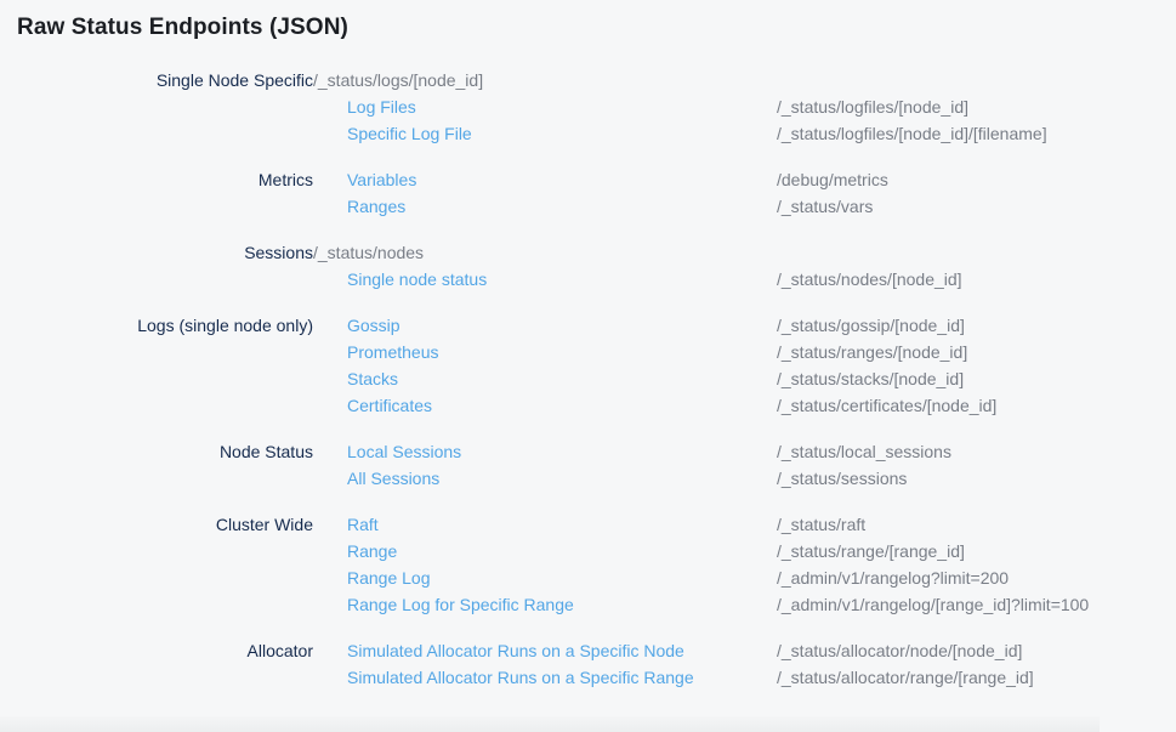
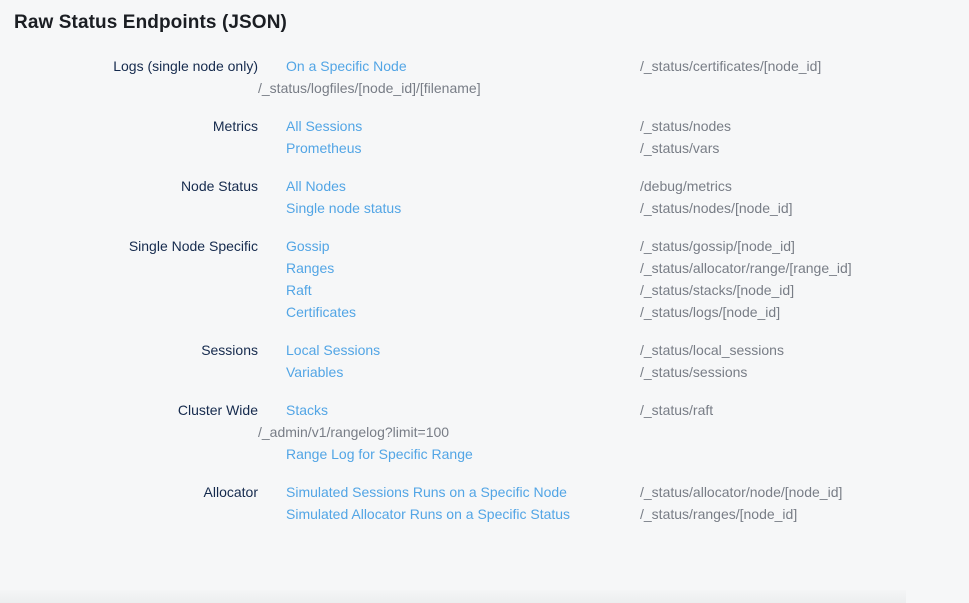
  Raw Status Endpoints (JSON)
- Single Node Specific
+ Logs (single node only)
+ On a Specific Node
- /_status/logs/[node_id]
+ /_status/certificates/[node_id]
- Log Files
- /_status/logfiles/[node_id]
- Specific Log File
  /_status/logfiles/[node_id]/[filename]
  Metrics
- Variables
+ All Sessions
- /debug/metrics
+ /_status/nodes
- Ranges
+ Prometheus
  /_status/vars
- Sessions
+ Node Status
+ All Nodes
- /_status/nodes
+ /debug/metrics
  Single node status
  /_status/nodes/[node_id]
- Logs (single node only)
+ Single Node Specific
  Gossip
  /_status/gossip/[node_id]
- Prometheus
+ Ranges
- /_status/ranges/[node_id]
+ /_status/allocator/range/[range_id]
- Stacks
+ Raft
  /_status/stacks/[node_id]
  Certificates
- /_status/certificates/[node_id]
+ /_status/logs/[node_id]
- Node Status
+ Sessions
  Local Sessions
  /_status/local_sessions
- All Sessions
+ Variables
  /_status/sessions
  Cluster Wide
- Raft
+ Stacks
  /_status/raft
- Range
- /_status/range/[range_id]
- Range Log
- /_admin/v1/rangelog?limit=200
+ /_admin/v1/rangelog?limit=100
  Range Log for Specific Range
- /_admin/v1/rangelog/[range_id]?limit=100
  Allocator
- Simulated Allocator Runs on a Specific Node
+ Simulated Sessions Runs on a Specific Node
  /_status/allocator/node/[node_id]
- Simulated Allocator Runs on a Specific Range
+ Simulated Allocator Runs on a Specific Status
- /_status/allocator/range/[range_id]
+ /_status/ranges/[node_id]
